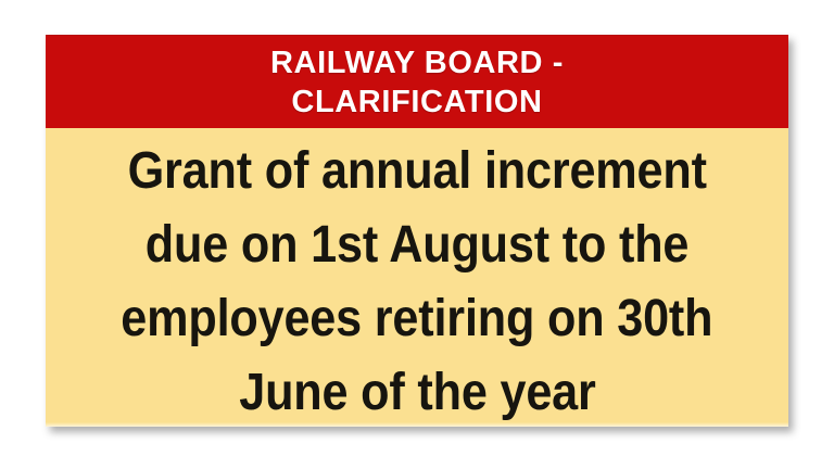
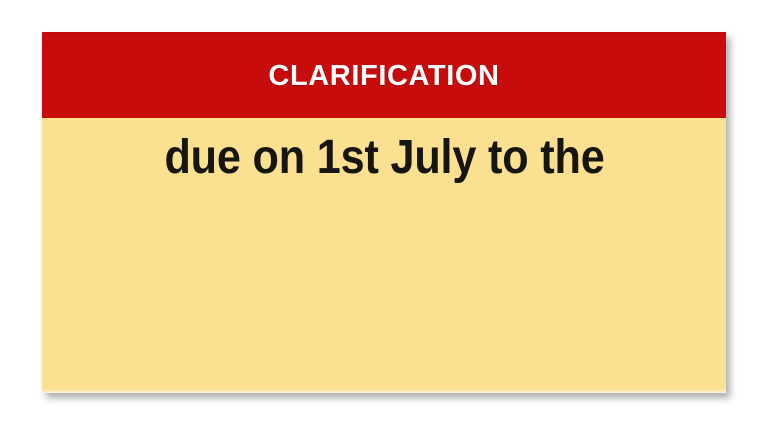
- RAILWAY BOARD -
  CLARIFICATION
- Grant of annual increment
- due on 1st August to the
+ due on 1st July to the
- employees retiring on 30th
- June of the year
